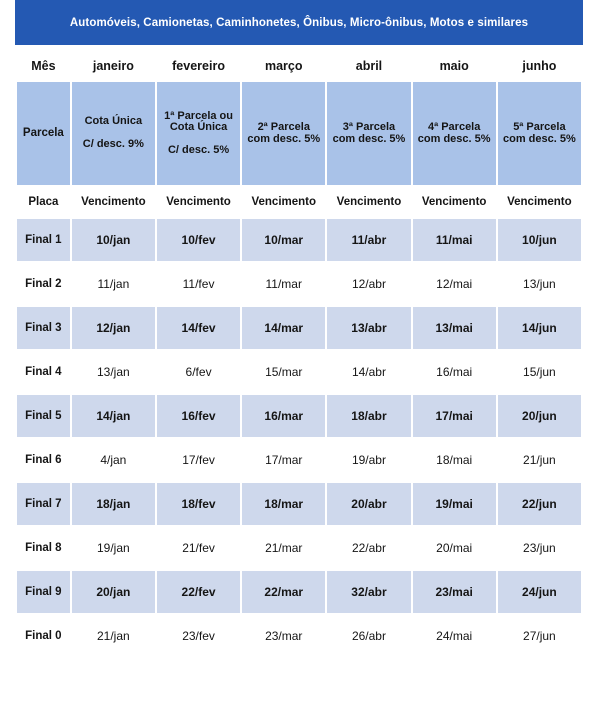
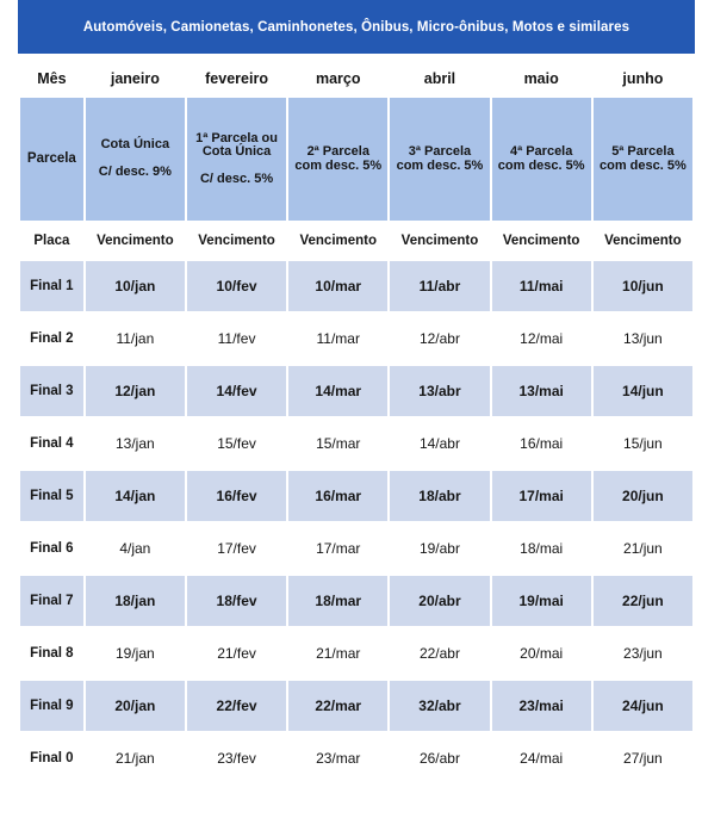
  Automóveis, Camionetas, Caminhonetes, Ônibus, Micro-ônibus, Motos e similares
  Mês	janeiro	fevereiro	março	abril	maio	junho
  Parcela	Cota ÚnicaC/ desc. 9%	1ª Parcela ouCota ÚnicaC/ desc. 5%	2ª Parcelacom desc. 5%	3ª Parcelacom desc. 5%	4ª Parcelacom desc. 5%	5ª Parcelacom desc. 5%
  Placa	Vencimento	Vencimento	Vencimento	Vencimento	Vencimento	Vencimento
  Final 1	10/jan	10/fev	10/mar	11/abr	11/mai	10/jun
  Final 2	11/jan	11/fev	11/mar	12/abr	12/mai	13/jun
  Final 3	12/jan	14/fev	14/mar	13/abr	13/mai	14/jun
- Final 4	13/jan	6/fev	15/mar	14/abr	16/mai	15/jun
+ Final 4	13/jan	15/fev	15/mar	14/abr	16/mai	15/jun
  Final 5	14/jan	16/fev	16/mar	18/abr	17/mai	20/jun
  Final 6	4/jan	17/fev	17/mar	19/abr	18/mai	21/jun
  Final 7	18/jan	18/fev	18/mar	20/abr	19/mai	22/jun
  Final 8	19/jan	21/fev	21/mar	22/abr	20/mai	23/jun
  Final 9	20/jan	22/fev	22/mar	32/abr	23/mai	24/jun
  Final 0	21/jan	23/fev	23/mar	26/abr	24/mai	27/jun
